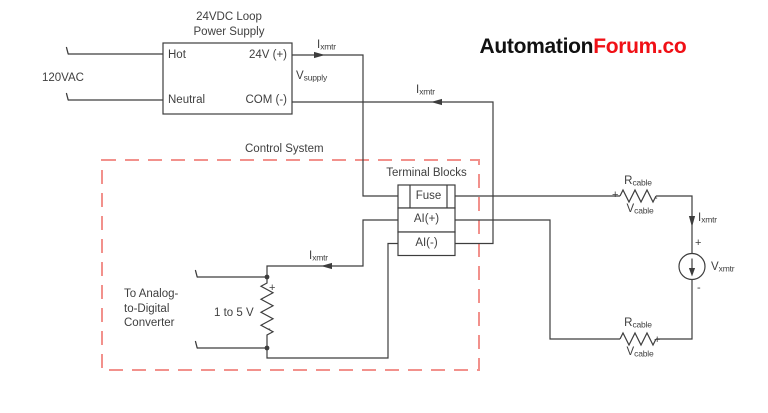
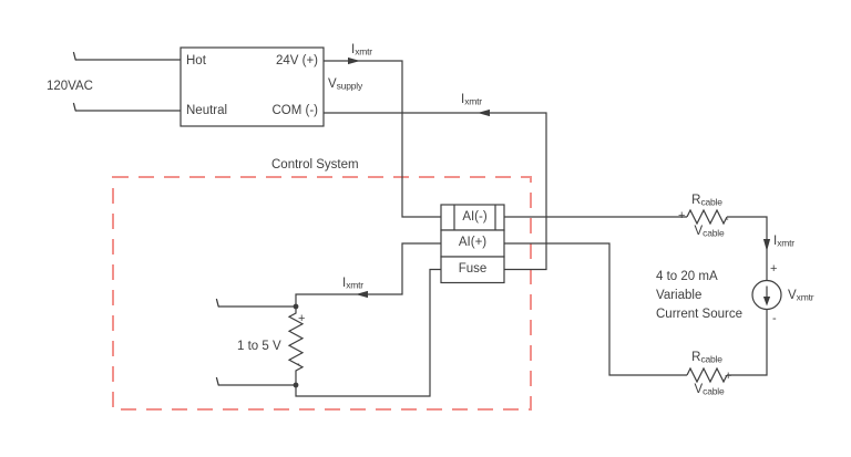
- AutomationForum.co
- 24VDC Loop
- Power Supply
  120VAC
  Hot
  24V (+)
  Neutral
  COM (-)
  Ixmtr
  Vsupply
  Ixmtr
  Ixmtr
  Ixmtr
  Control System
- Terminal Blocks
- Fuse
+ AI(-)
  AI(+)
- AI(-)
+ Fuse
- To Analog-
- to-Digital
- Converter
  1 to 5 V
+ 4 to 20 mA
+ Variable
+ Current Source
  Vxmtr
  Rcable
  Vcable
  Rcable
  Vcable
  +
  -
  -
  +
  +
  -
  +
  -
